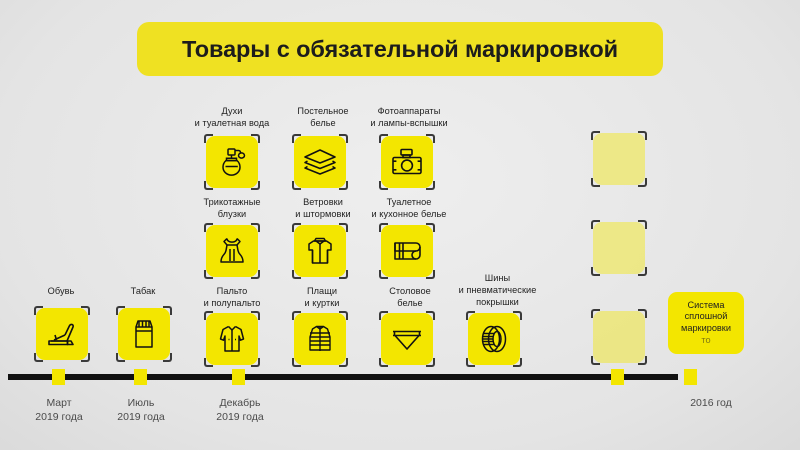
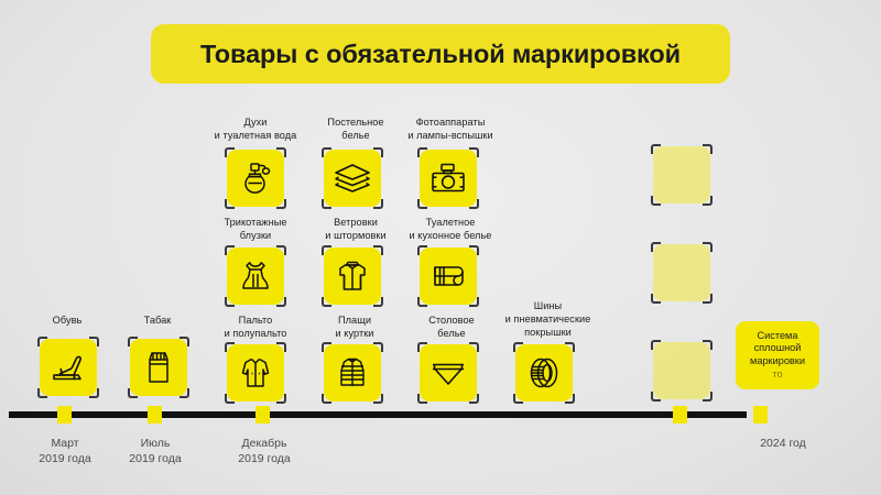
  Товары с обязательной маркировкой
  Духи
  и туалетная вода
  Постельное
  белье
  Фотоаппараты
  и лампы-вспышки
  Трикотажные
  блузки
  Ветровки
  и штормовки
  Туалетное
  и кухонное белье
  Обувь
  Табак
  Пальто
  и полупальто
  Плащи
  и куртки
  Столовое
  белье
  Шины
  и пневматические
  покрышки
  Март
  2019 года
  Июль
  2019 года
  Декабрь
  2019 года
- 2016 год
+ 2024 год
  Система
  сплошной
  маркировки
  то
